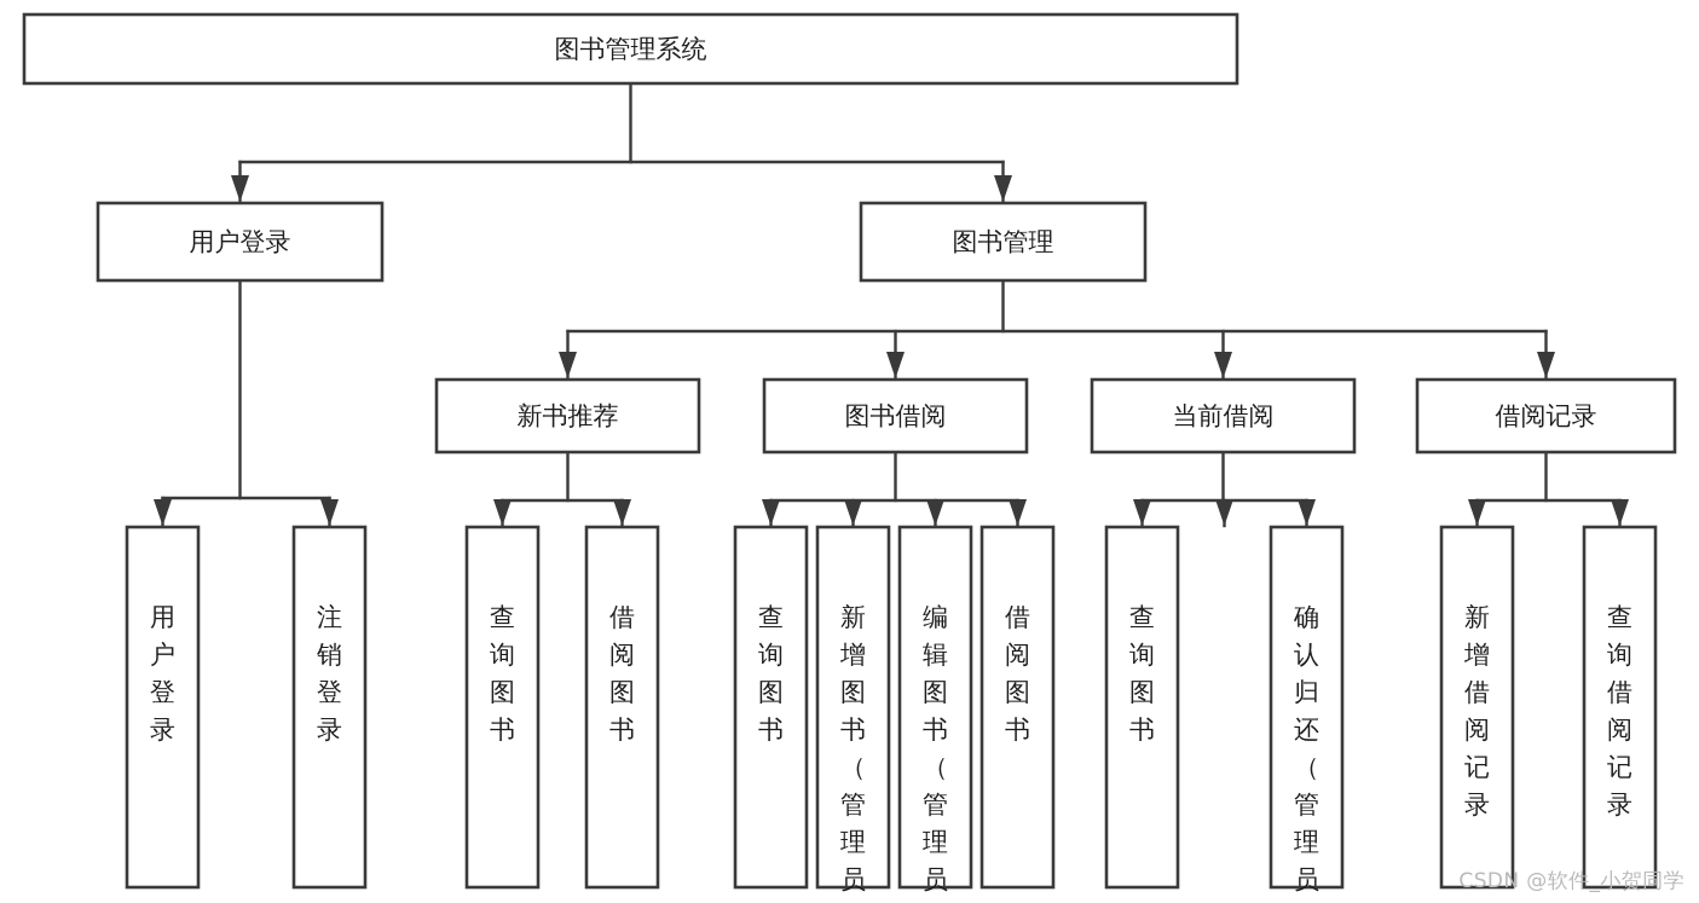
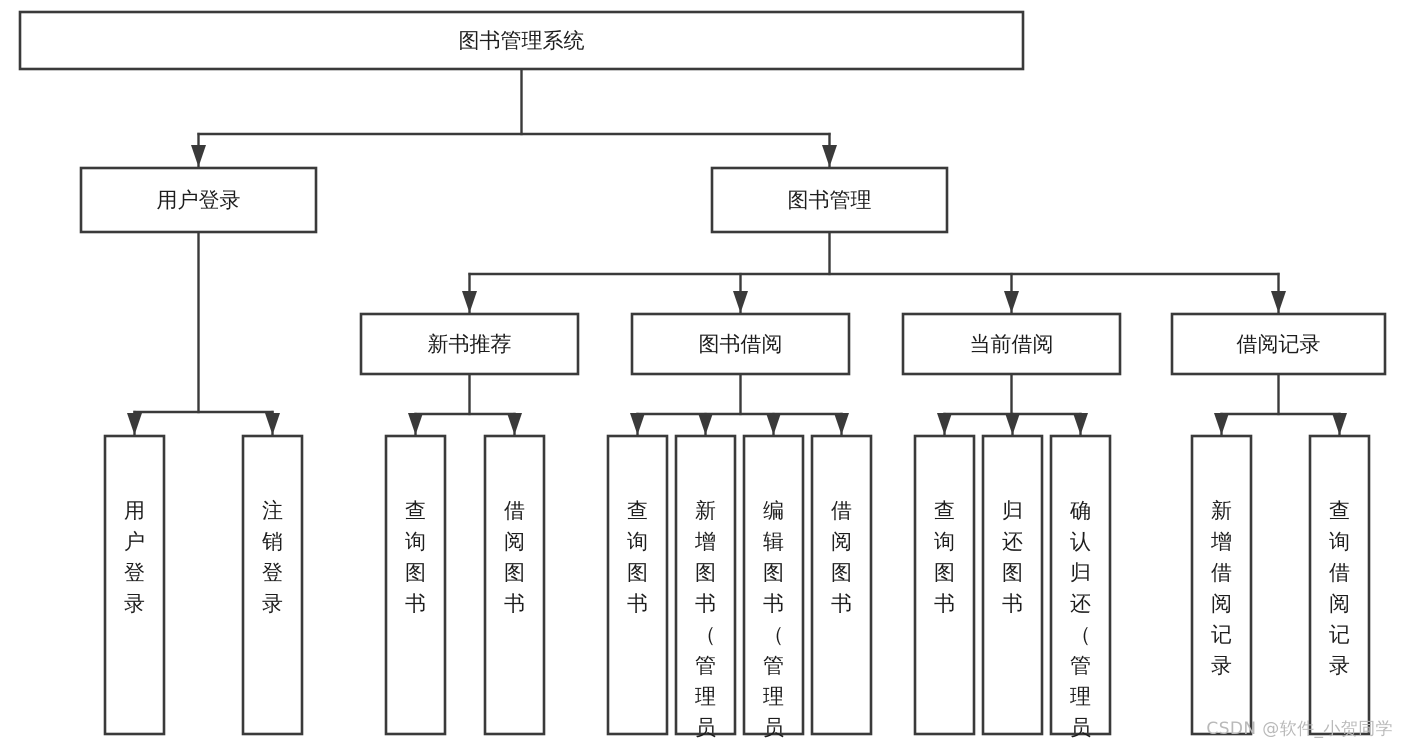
  图书管理系统
  用户登录
  图书管理
  新书推荐
  图书借阅
  当前借阅
  借阅记录
  用户登录
  注销登录
  查询图书
  借阅图书
  查询图书
  新增图书（管理员
  编辑图书（管理员
  借阅图书
  查询图书
+ 归还图书
  确认归还（管理员
  新增借阅记录
  查询借阅记录
  CSDN @软件_小贺同学
